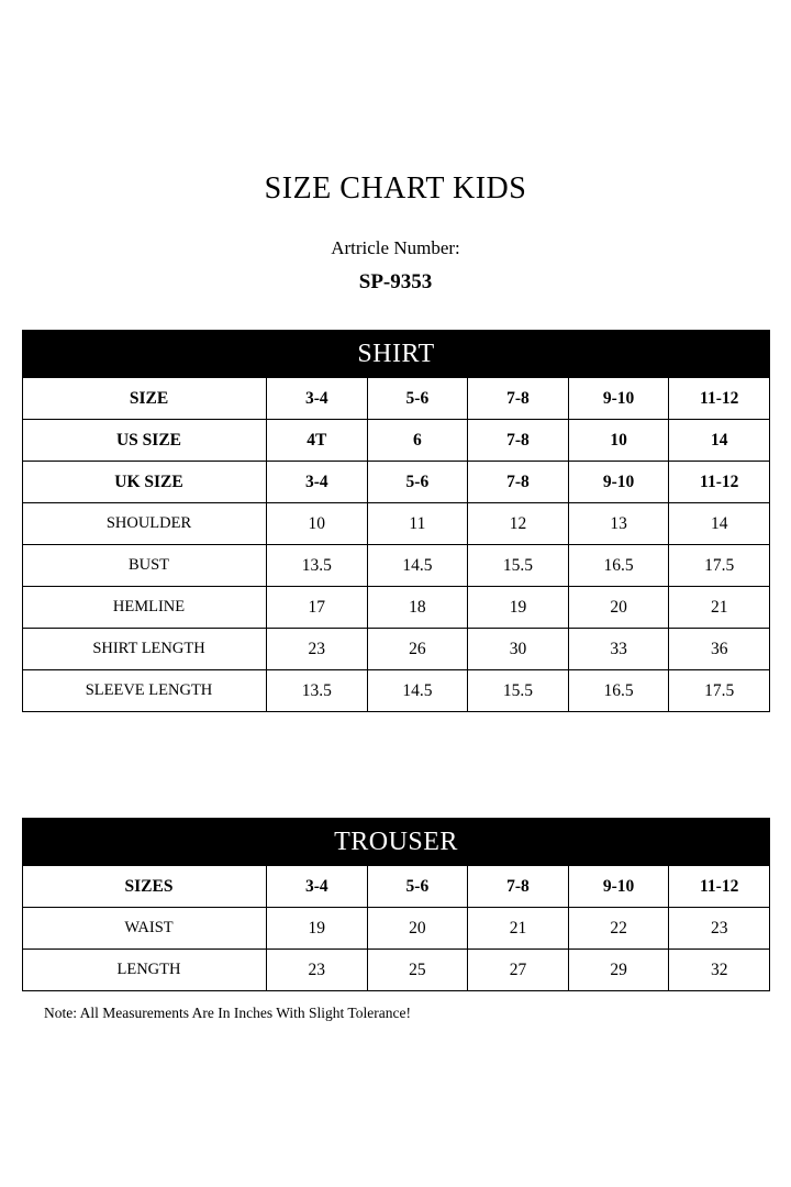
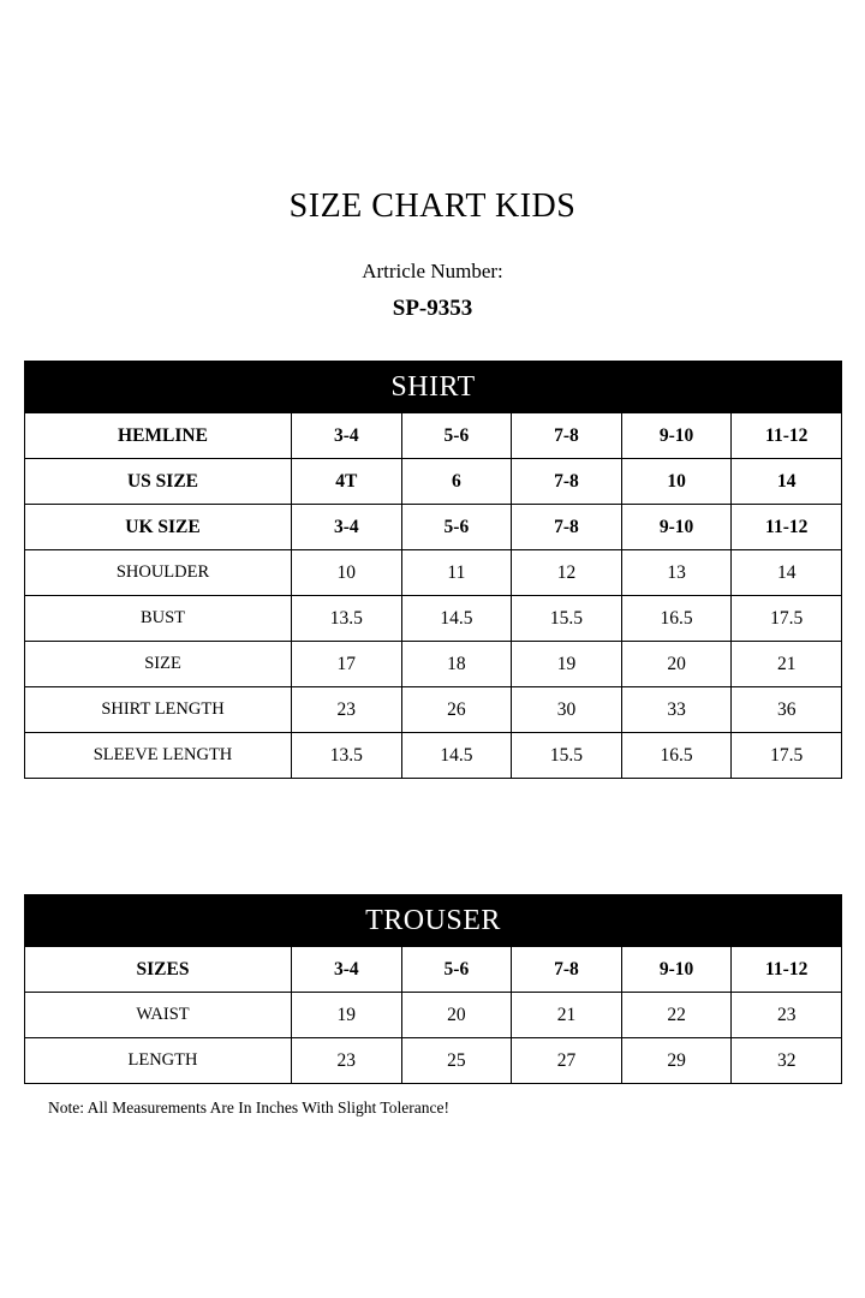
  SIZE CHART KIDS
  Artricle Number:
  SP-9353
  SHIRT
- SIZE	3-4	5-6	7-8	9-10	11-12
+ HEMLINE	3-4	5-6	7-8	9-10	11-12
  US SIZE	4T	6	7-8	10	14
  UK SIZE	3-4	5-6	7-8	9-10	11-12
  SHOULDER	10	11	12	13	14
  BUST	13.5	14.5	15.5	16.5	17.5
- HEMLINE	17	18	19	20	21
+ SIZE	17	18	19	20	21
  SHIRT LENGTH	23	26	30	33	36
  SLEEVE LENGTH	13.5	14.5	15.5	16.5	17.5
  TROUSER
  SIZES	3-4	5-6	7-8	9-10	11-12
  WAIST	19	20	21	22	23
  LENGTH	23	25	27	29	32
  Note: All Measurements Are In Inches With Slight Tolerance!
